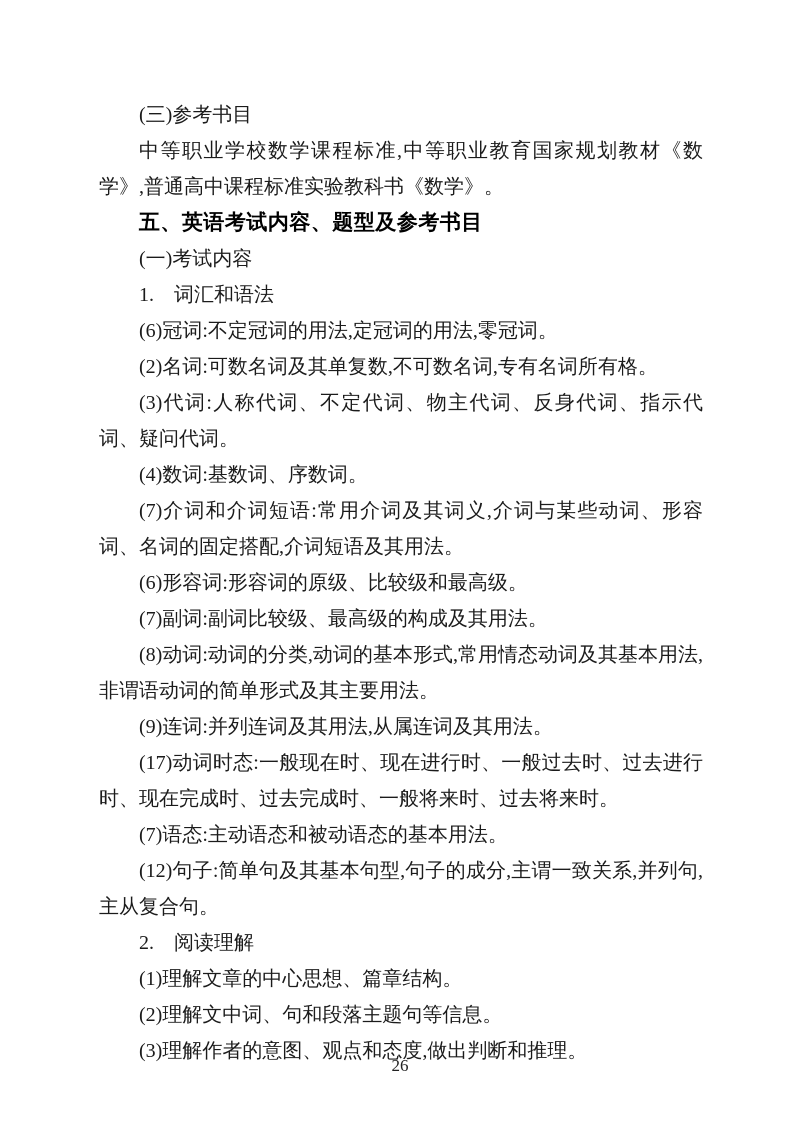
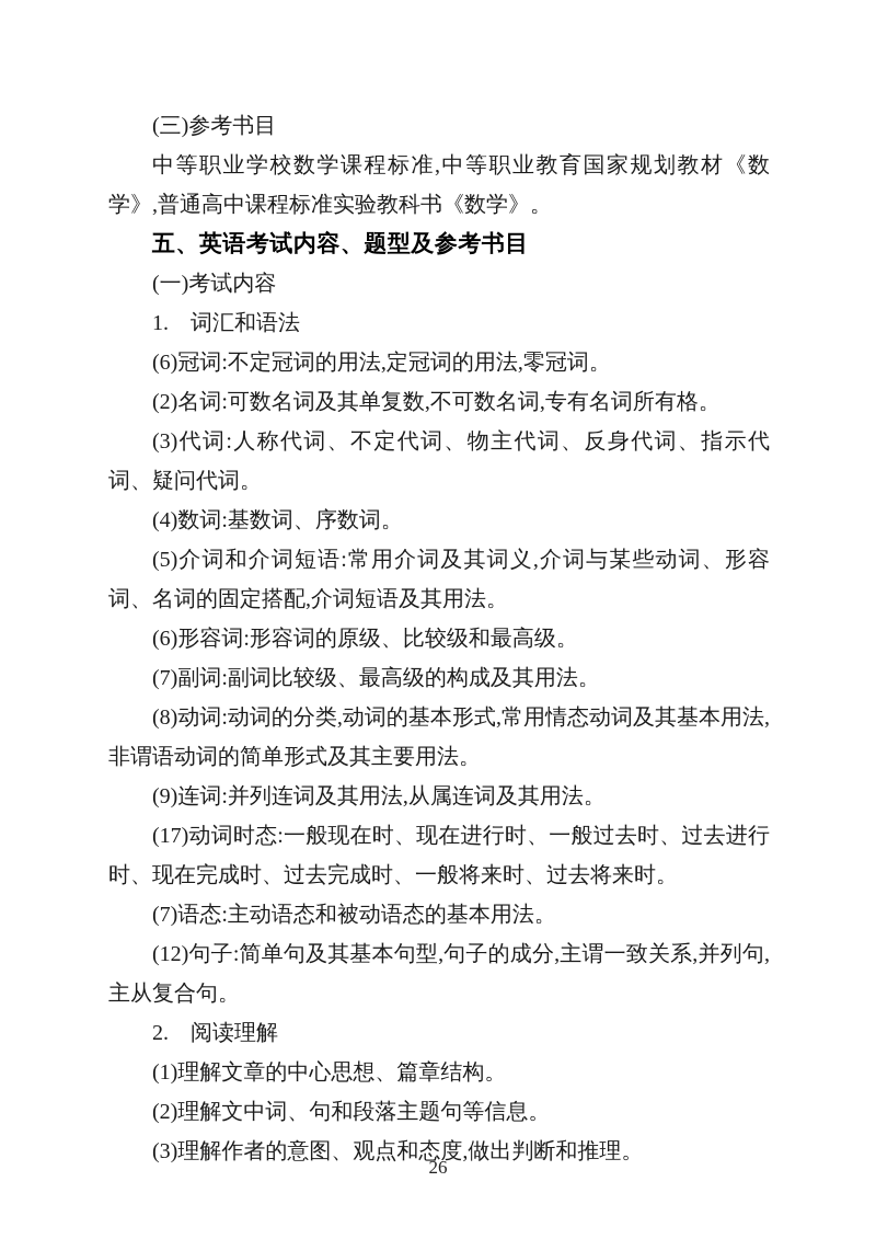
  (三)参考书目
  中等职业学校数学课程标准,中等职业教育国家规划教材《数学》,普通高中课程标准实验教科书《数学》。
  五、英语考试内容、题型及参考书目
  (一)考试内容
  1. 词汇和语法
  (6)冠词:不定冠词的用法,定冠词的用法,零冠词。
  (2)名词:可数名词及其单复数,不可数名词,专有名词所有格。
  (3)代词:人称代词、不定代词、物主代词、反身代词、指示代词、疑问代词。
  (4)数词:基数词、序数词。
- (7)介词和介词短语:常用介词及其词义,介词与某些动词、形容词、名词的固定搭配,介词短语及其用法。
+ (5)介词和介词短语:常用介词及其词义,介词与某些动词、形容词、名词的固定搭配,介词短语及其用法。
  (6)形容词:形容词的原级、比较级和最高级。
  (7)副词:副词比较级、最高级的构成及其用法。
  (8)动词:动词的分类,动词的基本形式,常用情态动词及其基本用法,非谓语动词的简单形式及其主要用法。
  (9)连词:并列连词及其用法,从属连词及其用法。
  (17)动词时态:一般现在时、现在进行时、一般过去时、过去进行时、现在完成时、过去完成时、一般将来时、过去将来时。
  (7)语态:主动语态和被动语态的基本用法。
  (12)句子:简单句及其基本句型,句子的成分,主谓一致关系,并列句,主从复合句。
  2. 阅读理解
  (1)理解文章的中心思想、篇章结构。
  (2)理解文中词、句和段落主题句等信息。
  (3)理解作者的意图、观点和态度,做出判断和推理。
  26
